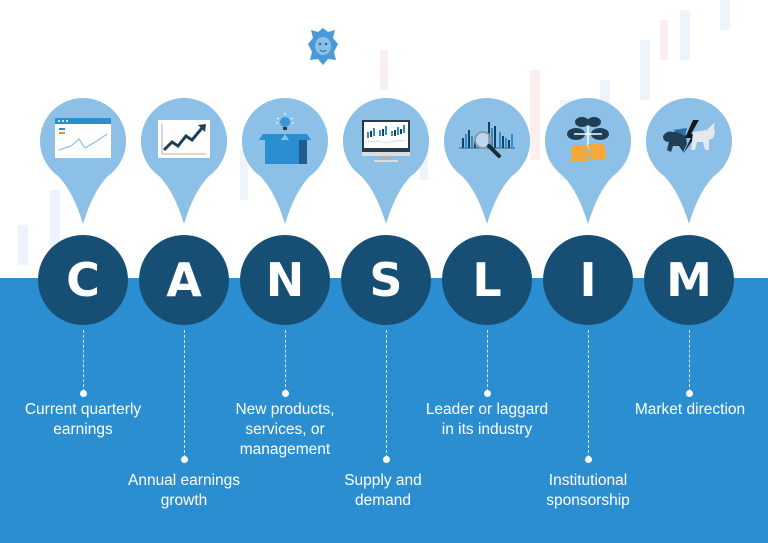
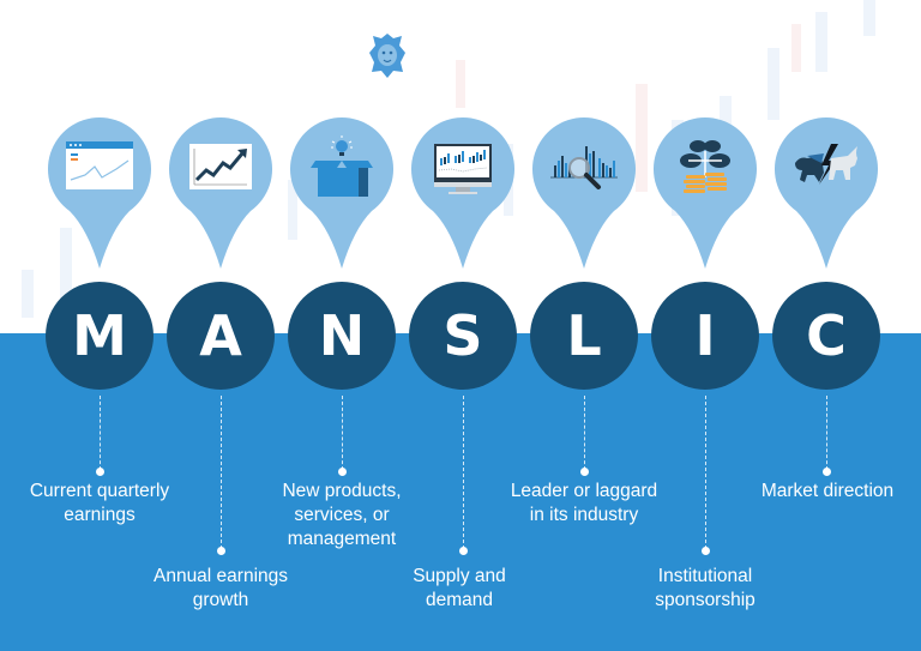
- C
+ M
  A
  N
  S
  L
  I
- M
+ C
  Current quarterly
  earnings
  Annual earnings
  growth
  New products,
  services, or
  management
  Supply and
  demand
  Leader or laggard
  in its industry
  Institutional
  sponsorship
  Market direction
